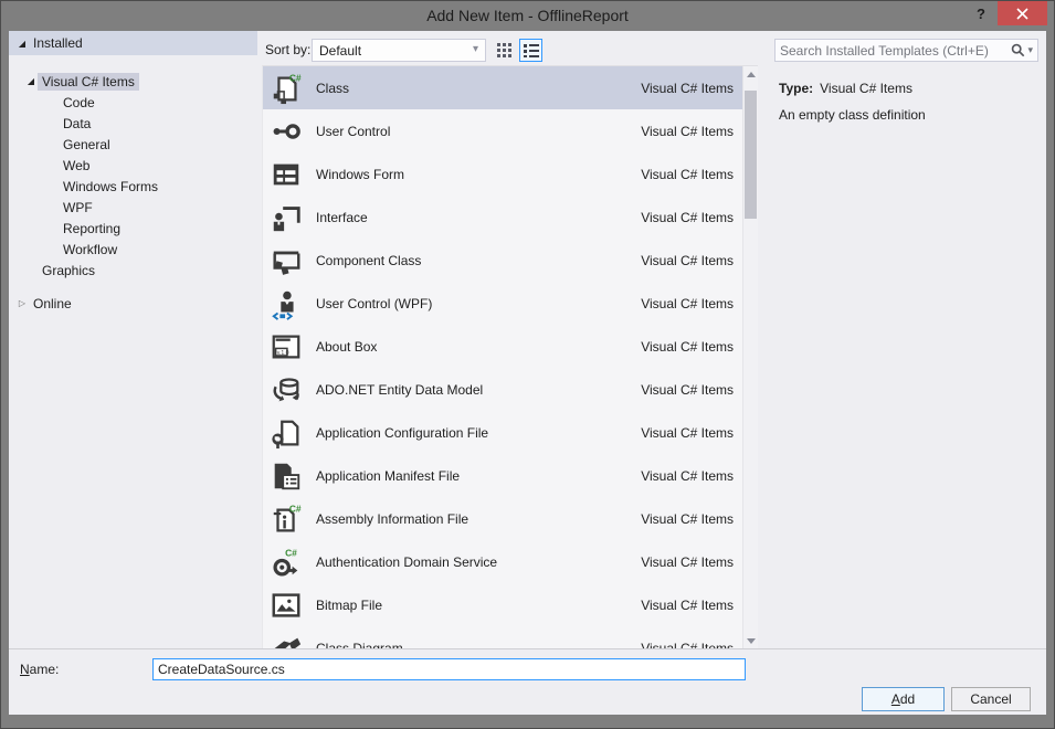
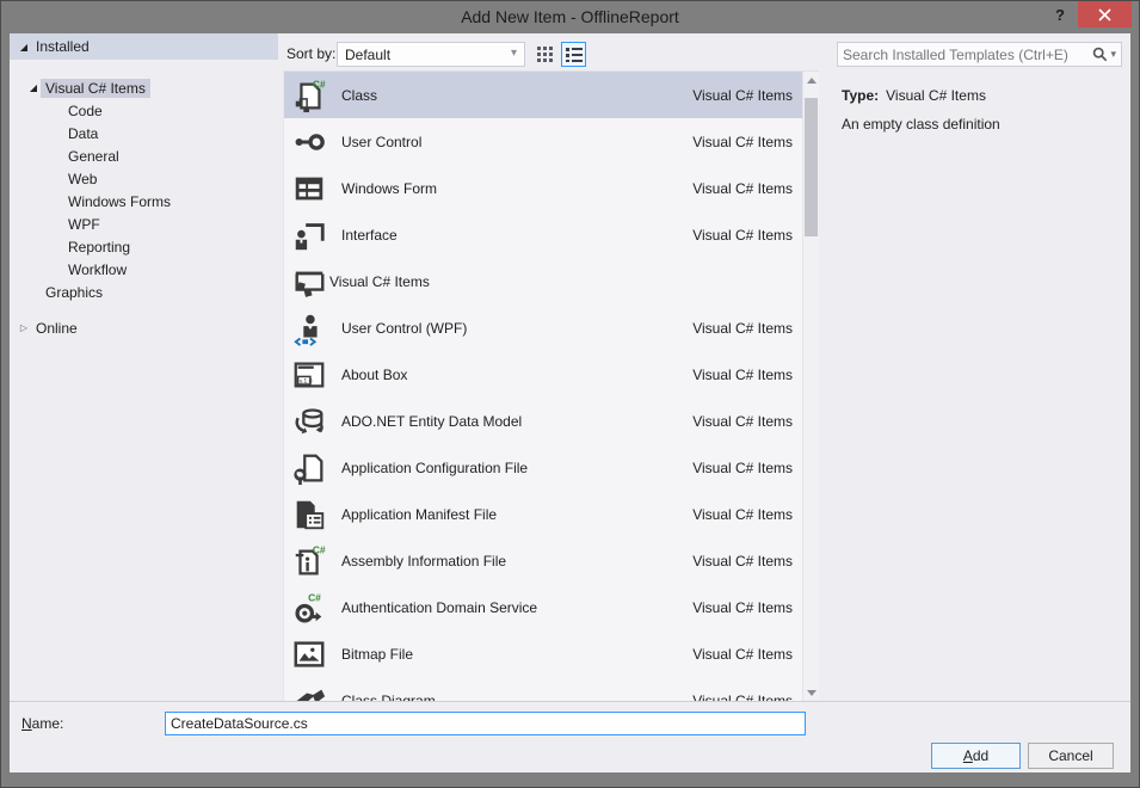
  Add New Item - OfflineReport
  ?
  ◢
  Installed
  ◢
  Visual C# Items
  Code
  Data
  General
  Web
  Windows Forms
  WPF
  Reporting
  Workflow
  Graphics
  ▷
  Online
  Sort by:
  Default
  ▾
  C#
  Class
  Visual C# Items
  User Control
  Visual C# Items
  Windows Form
  Visual C# Items
  Interface
  Visual C# Items
- Component Class
  Visual C# Items
  User Control (WPF)
  Visual C# Items
  About Box
  Visual C# Items
  ADO.NET Entity Data Model
  Visual C# Items
  Application Configuration File
  Visual C# Items
  Application Manifest File
  Visual C# Items
  C#
  Assembly Information File
  Visual C# Items
  C#
  Authentication Domain Service
  Visual C# Items
  Bitmap File
  Visual C# Items
  Search Installed Templates (Ctrl+E)
  ▾
  Type: Visual C# Items
  An empty class definition
  Name:
  CreateDataSource.cs
  A
  dd
  Cancel
